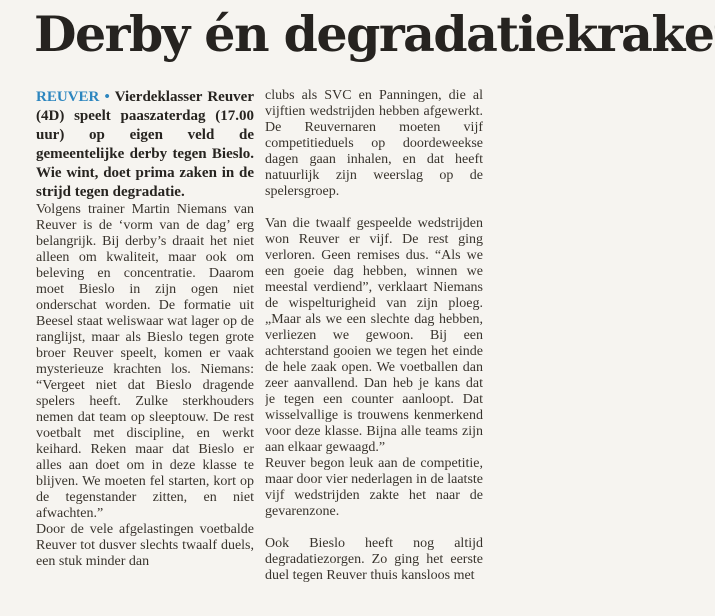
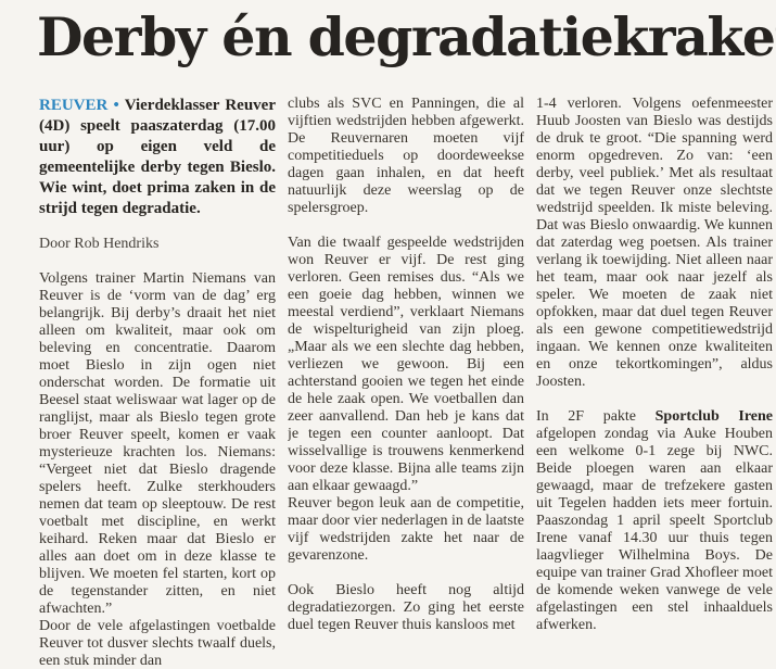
  Derby én degradatiekrake
  REUVER • Vierdeklasser Reuver (4D) speelt paaszaterdag (17.00 uur) op eigen veld de gemeentelijke derby tegen Bieslo. Wie wint, doet prima zaken in de strijd tegen degradatie.
+ Door Rob Hendriks
  Volgens trainer Martin Niemans van Reuver is de ‘vorm van de dag’ erg belangrijk. Bij derby’s draait het niet alleen om kwaliteit, maar ook om beleving en concentratie. Daarom moet Bieslo in zijn ogen niet onderschat worden. De formatie uit Beesel staat weliswaar wat lager op de ranglijst, maar als Bieslo tegen grote broer Reuver speelt, komen er vaak mysterieuze krachten los. Niemans: “Vergeet niet dat Bieslo dragende spelers heeft. Zulke sterkhouders nemen dat team op sleeptouw. De rest voetbalt met discipline, en werkt keihard. Reken maar dat Bieslo er alles aan doet om in deze klasse te blijven. We moeten fel starten, kort op de tegenstander zitten, en niet afwachten.”
  Door de vele afgelastingen voetbalde Reuver tot dusver slechts twaalf duels, een stuk minder dan
- clubs als SVC en Panningen, die al vijftien wedstrijden hebben afgewerkt. De Reuvernaren moeten vijf competitieduels op doordeweekse dagen gaan inhalen, en dat heeft natuurlijk zijn weerslag op de spelersgroep.
+ clubs als SVC en Panningen, die al vijftien wedstrijden hebben afgewerkt. De Reuvernaren moeten vijf competitieduels op doordeweekse dagen gaan inhalen, en dat heeft natuurlijk deze weerslag op de spelersgroep.
  Van die twaalf gespeelde wedstrijden won Reuver er vijf. De rest ging verloren. Geen remises dus. “Als we een goeie dag hebben, winnen we meestal verdiend”, verklaart Niemans de wispelturigheid van zijn ploeg. „Maar als we een slechte dag hebben, verliezen we gewoon. Bij een achterstand gooien we tegen het einde de hele zaak open. We voetballen dan zeer aanvallend. Dan heb je kans dat je tegen een counter aanloopt. Dat wisselvallige is trouwens kenmerkend voor deze klasse. Bijna alle teams zijn aan elkaar gewaagd.”
  Reuver begon leuk aan de competitie, maar door vier nederlagen in de laatste vijf wedstrijden zakte het naar de gevarenzone.
  Ook Bieslo heeft nog altijd degradatiezorgen. Zo ging het eerste duel tegen Reuver thuis kansloos met
+ 1-4 verloren. Volgens oefenmeester Huub Joosten van Bieslo was destijds de druk te groot. “Die spanning werd enorm opgedreven. Zo van: ‘een derby, veel publiek.’ Met als resultaat dat we tegen Reuver onze slechtste wedstrijd speelden. Ik miste beleving. Dat was Bieslo onwaardig. We kunnen dat zaterdag weg poetsen. Als trainer verlang ik toewijding. Niet alleen naar het team, maar ook naar jezelf als speler. We moeten de zaak niet opfokken, maar dat duel tegen Reuver als een gewone competitiewedstrijd ingaan. We kennen onze kwaliteiten en onze tekortkomingen”, aldus Joosten.
+ In 2F pakte Sportclub Irene afgelopen zondag via Auke Houben een welkome 0-1 zege bij NWC. Beide ploegen waren aan elkaar gewaagd, maar de trefzekere gasten uit Tegelen hadden iets meer fortuin. Paaszondag 1 april speelt Sportclub Irene vanaf 14.30 uur thuis tegen laagvlieger Wilhelmina Boys. De equipe van trainer Grad Xhofleer moet de komende weken vanwege de vele afgelastingen een stel inhaalduels afwerken.
